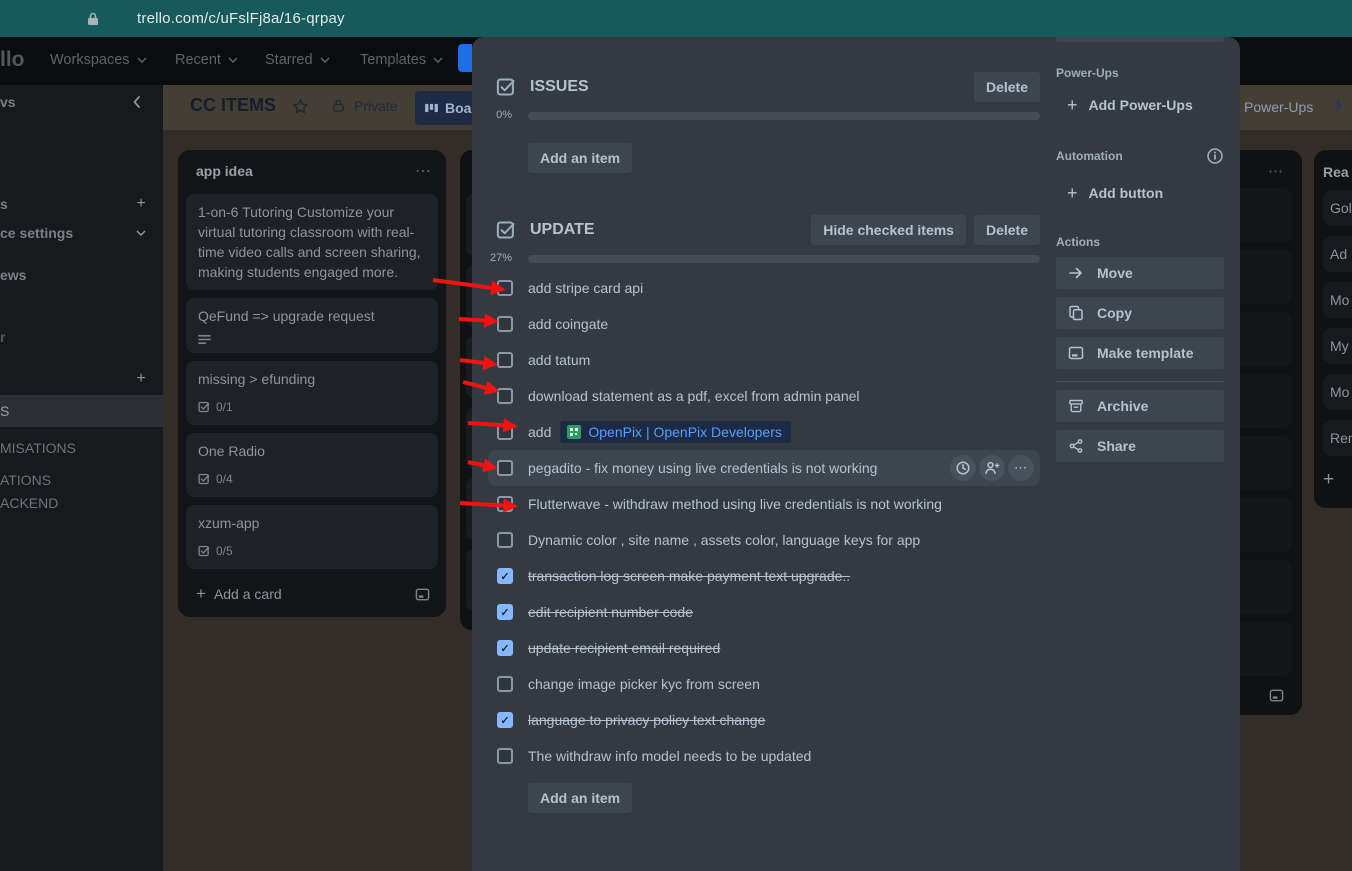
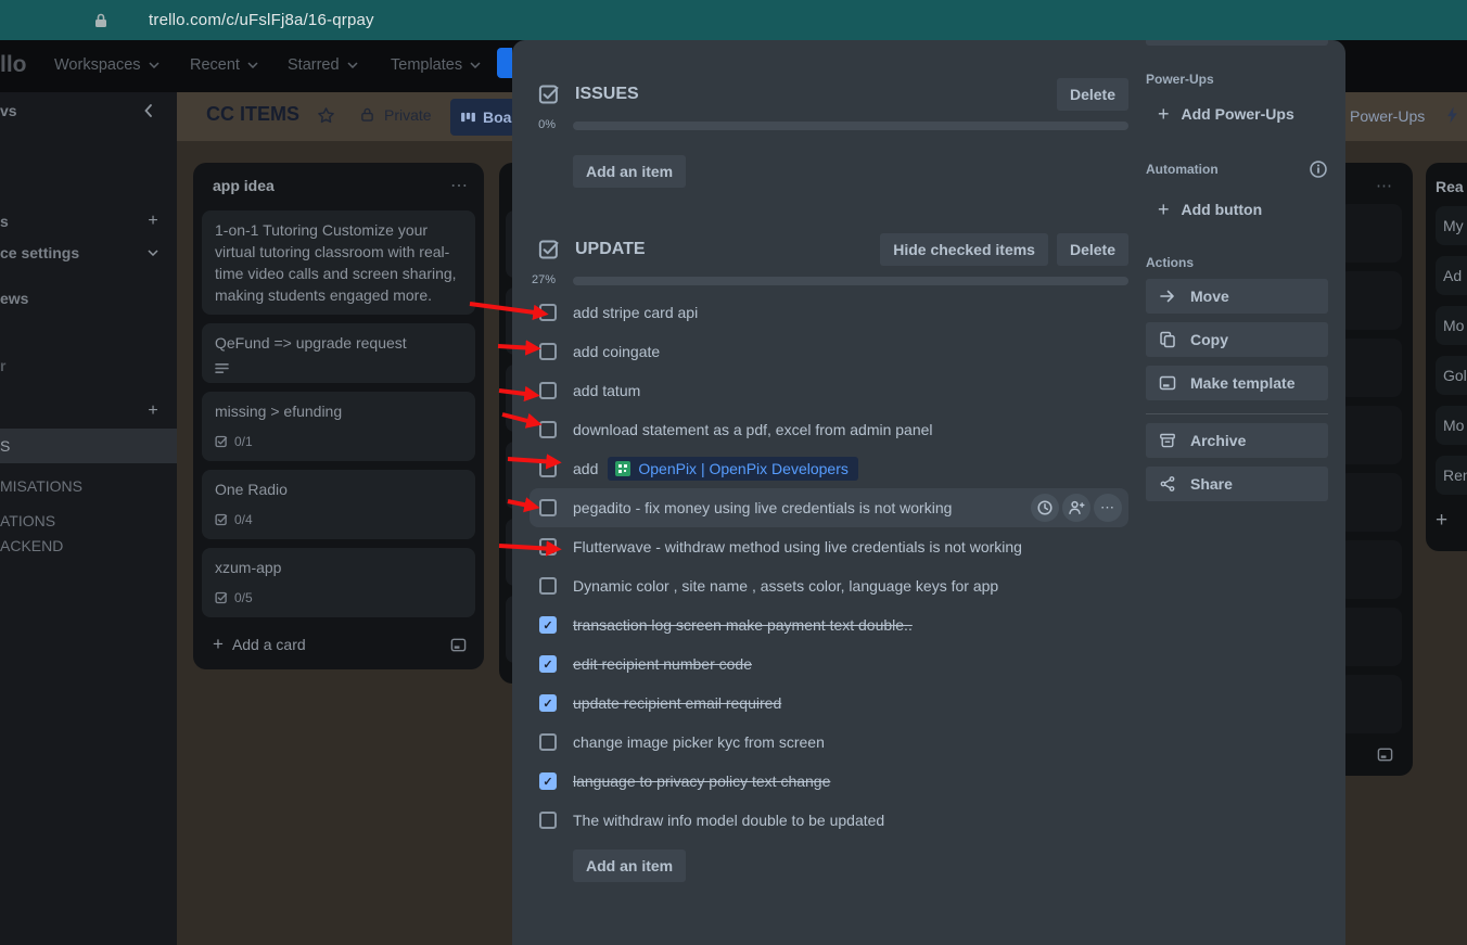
  trello.com/c/uFslFj8a/16-qrpay
  llo
  Workspaces
  Recent
  Starred
  Templates
  CC ITEMS
  Private
  Boa
  Power-Ups
  vs
  s
  +
  ce settings
  ews
  r
  +
  S
  MISATIONS
  ATIONS
  ACKEND
  app idea
  ⋯
- 1-on-6 Tutoring Customize your virtual tutoring classroom with real-time video calls and screen sharing, making students engaged more.
+ 1-on-1 Tutoring Customize your virtual tutoring classroom with real-time video calls and screen sharing, making students engaged more.
  QeFund => upgrade request
  missing > efunding
  0/1
  One Radio
  0/4
  xzum-app
  0/5
  +
  Add a card
  ⋯
  Rea
- Gol
+ My
  Ad
  Mo
- My
+ Gol
  Mo
  +
  ISSUES
  Delete
  0%
  Add an item
  UPDATE
  Hide checked items
  Delete
  27%
  add stripe card api
  add coingate
  add tatum
  download statement as a pdf, excel from admin panel
  add
  OpenPix | OpenPix Developers
  pegadito - fix money using live credentials is not working
  ⋯
  Flutterwave - withdraw method using live credentials is not working
  Dynamic color , site name , assets color, language keys for app
  ✓
- transaction log screen make payment text upgrade..
+ transaction log screen make payment text double..
  ✓
  edit recipient number code
  ✓
  update recipient email required
  change image picker kyc from screen
  ✓
  language to privacy policy text change
- The withdraw info model needs to be updated
+ The withdraw info model double to be updated
  Add an item
  Power-Ups
  +
  Add Power-Ups
  Automation
  +
  Add button
  Actions
  Move
  Copy
  Make template
  Archive
  Share
